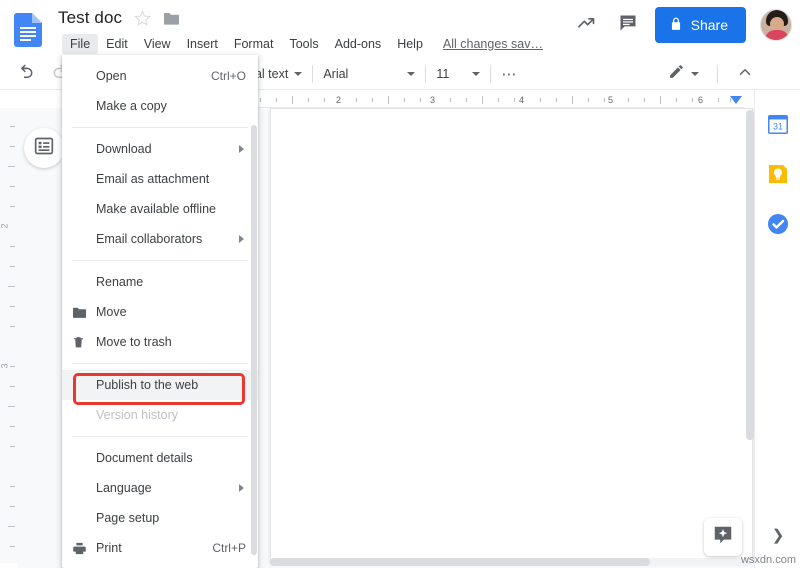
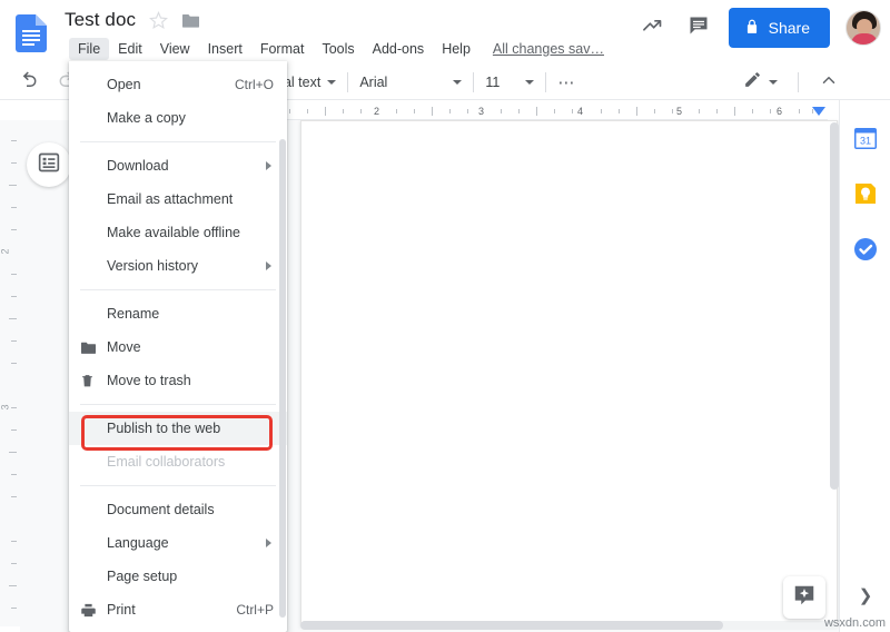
  Test doc
  File
  Edit
  View
  Insert
  Format
  Tools
  Add-ons
  Help
  All changes sav…
  Share
  al text
  Arial
  11
  ⋯
  2
  3
  4
  5
  6
  31
  ❯
  wsxdn.com
  Open
  Ctrl+O
  Make a copy
  Download
  Email as attachment
  Make available offline
- Email collaborators
+ Version history
  Rename
  Move
  Move to trash
  Publish to the web
- Version history
+ Email collaborators
  Document details
  Language
  Page setup
  Print
  Ctrl+P
